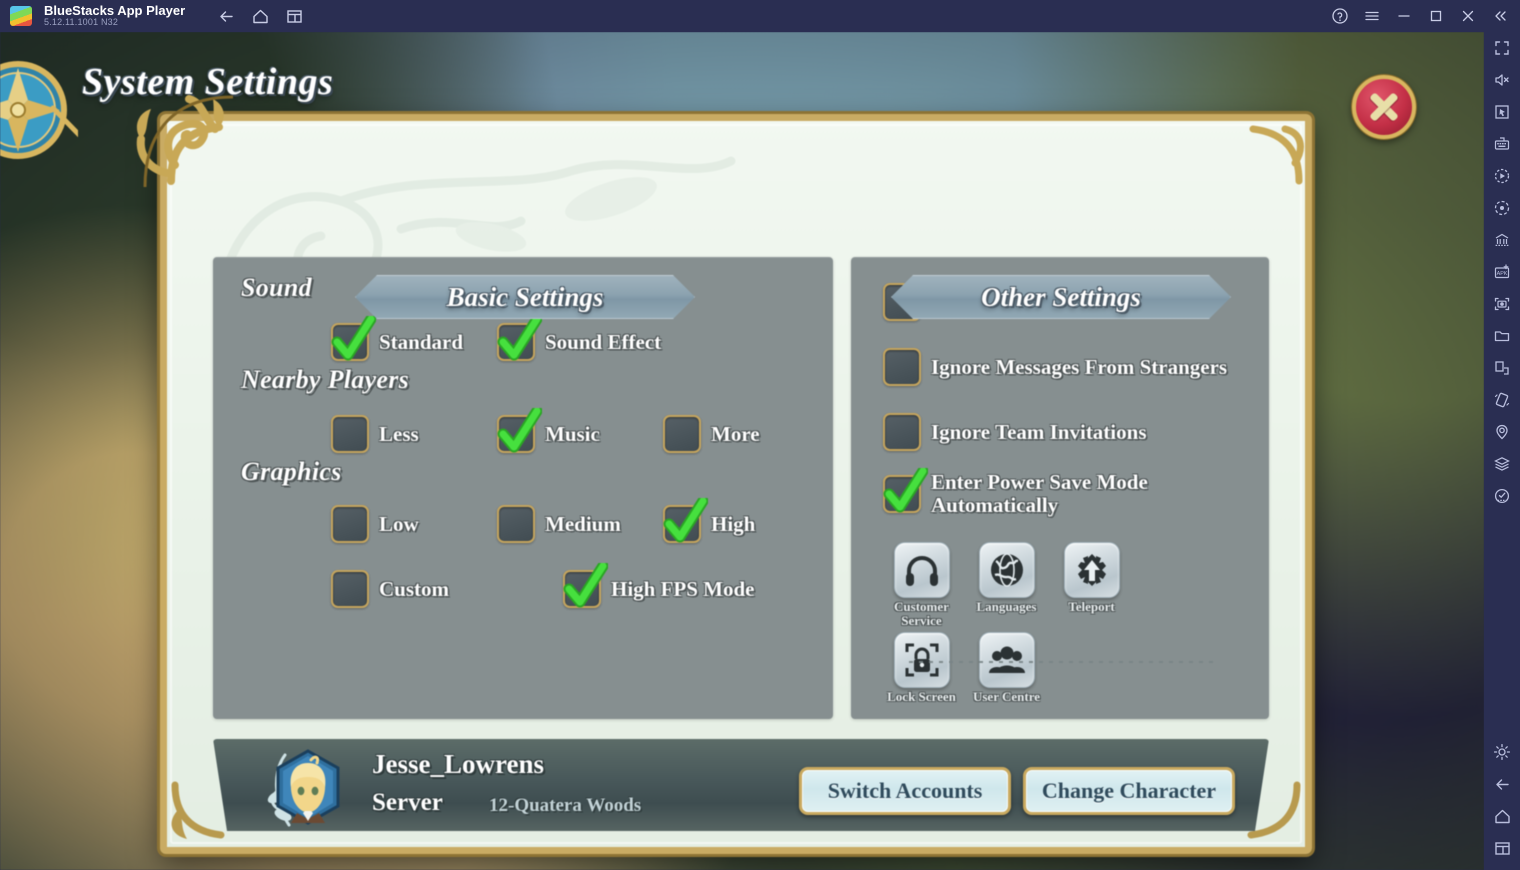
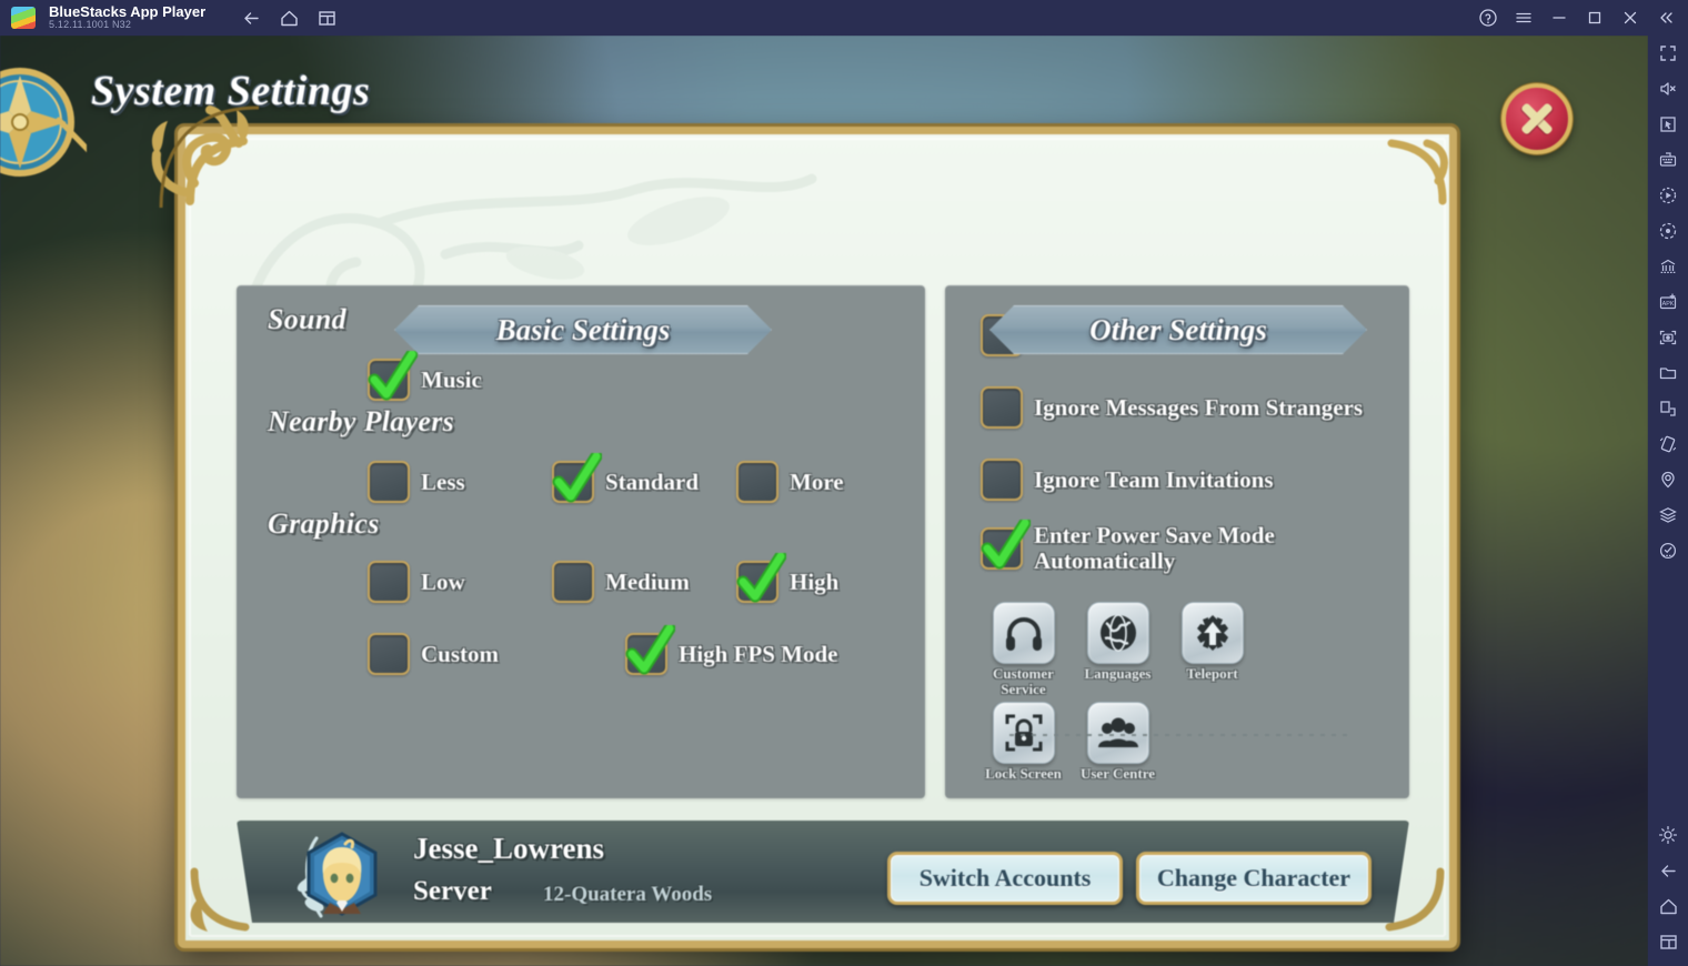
  System Settings
  Basic Settings
  Other Settings
  Sound
- Standard
+ Music
- Sound Effect
  Nearby Players
  Less
- Music
+ Standard
  More
  Graphics
  Low
  Medium
  High
  Custom
  High FPS Mode
  Ignore Messages From Strangers
  Ignore Team Invitations
  Enter Power Save Mode Automatically
  Customer Service
  Languages
  Teleport
  Lock Screen
  User Centre
  Jesse_Lowrens
  Server
  12-Quatera Woods
  Switch Accounts
  Change Character
  BlueStacks App Player
  5.12.11.1001 N32
